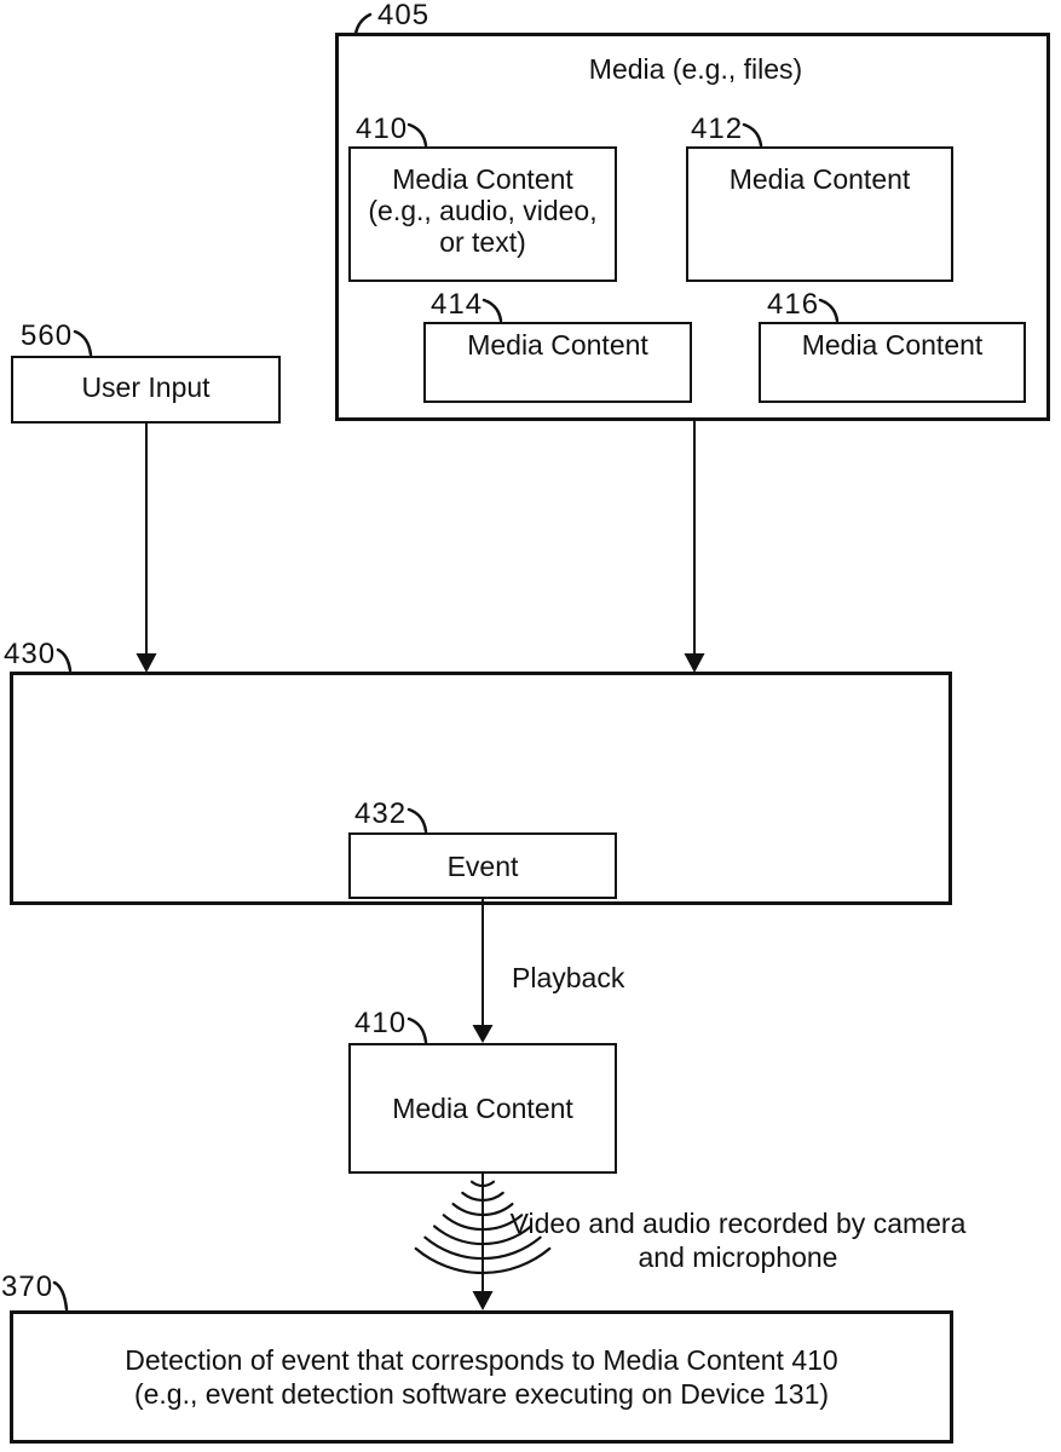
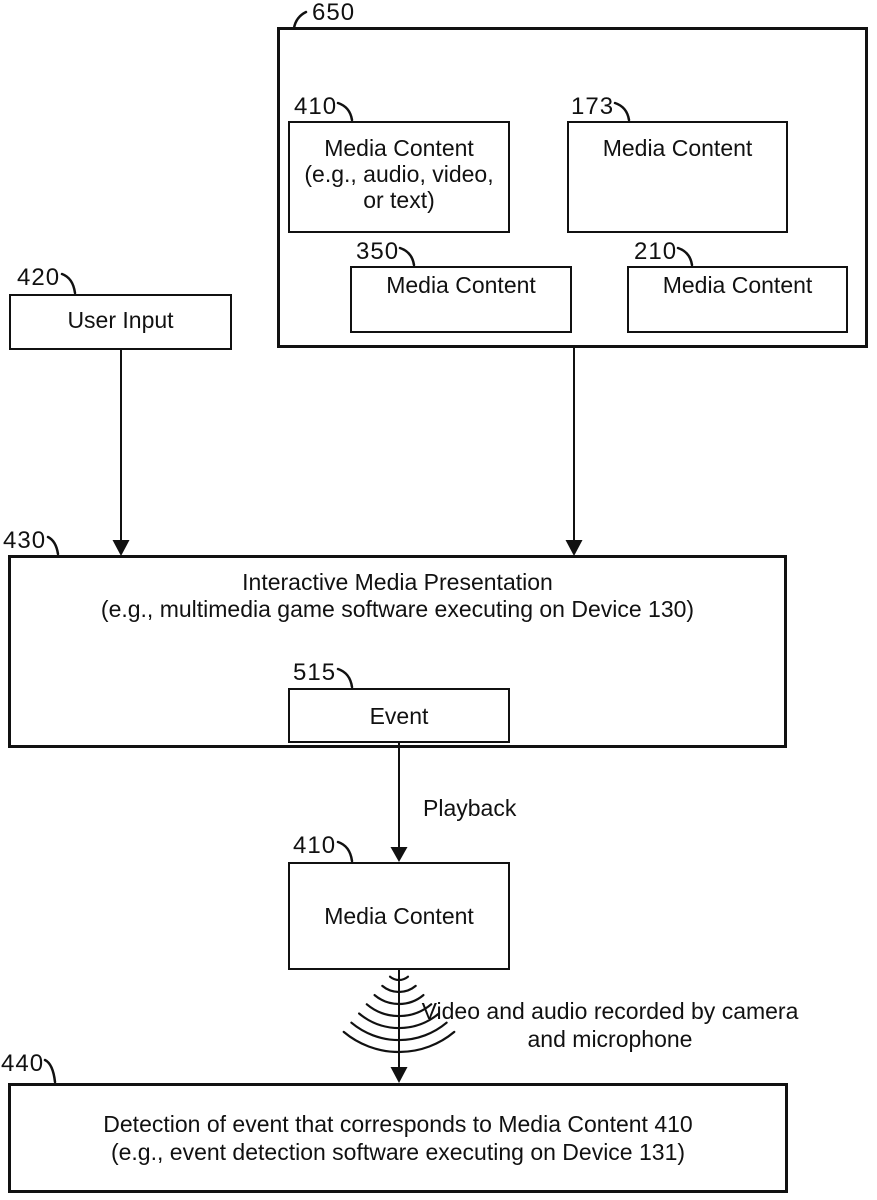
- Media (e.g., files)
  Media Content
  (e.g., audio, video,
  or text)
  Media Content
  Media Content
  Media Content
  User Input
+ Interactive Media Presentation
+ (e.g., multimedia game software executing on Device 130)
  Event
  Media Content
  Detection of event that corresponds to Media Content 410
  (e.g., event detection software executing on Device 131)
  Playback
  Video and audio recorded by camera
  and microphone
- 405
+ 650
  410
- 412
+ 173
- 414
+ 350
- 416
+ 210
- 560
+ 420
  430
- 432
+ 515
  410
- 370
+ 440
